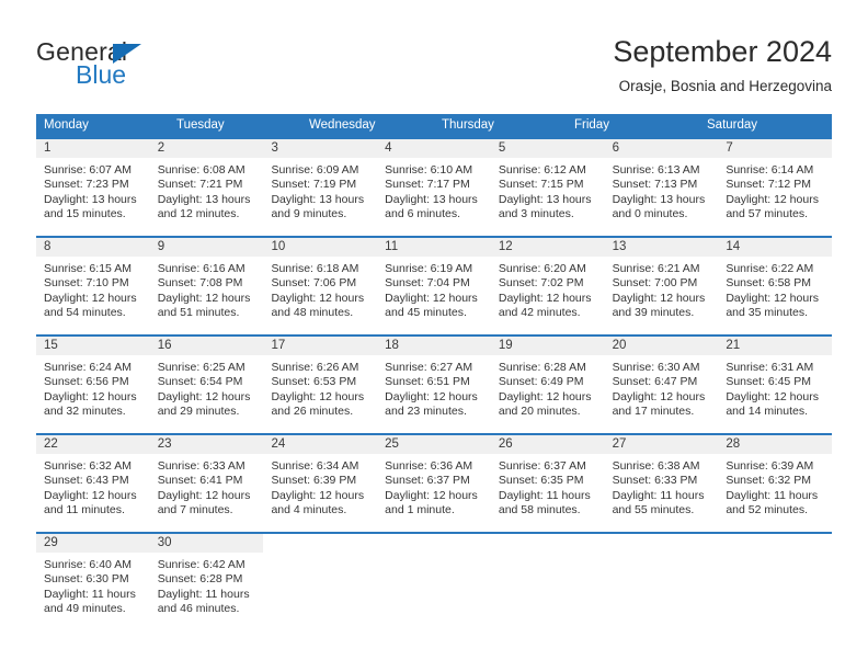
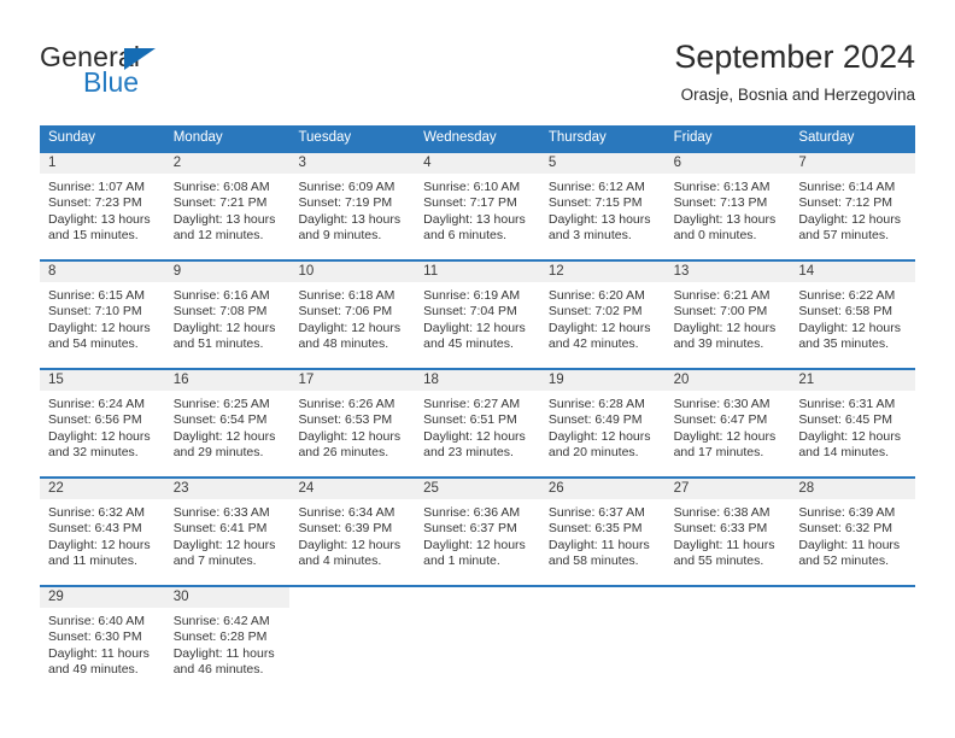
  General
  Blue
  September 2024
  Orasje, Bosnia and Herzegovina
+ Sunday
  Monday
  Tuesday
  Wednesday
  Thursday
  Friday
  Saturday
  1
- Sunrise: 6:07 AM
+ Sunrise: 1:07 AM
  Sunset: 7:23 PM
  Daylight: 13 hours
  and 15 minutes.
  2
  Sunrise: 6:08 AM
  Sunset: 7:21 PM
  Daylight: 13 hours
  and 12 minutes.
  3
  Sunrise: 6:09 AM
  Sunset: 7:19 PM
  Daylight: 13 hours
  and 9 minutes.
  4
  Sunrise: 6:10 AM
  Sunset: 7:17 PM
  Daylight: 13 hours
  and 6 minutes.
  5
  Sunrise: 6:12 AM
  Sunset: 7:15 PM
  Daylight: 13 hours
  and 3 minutes.
  6
  Sunrise: 6:13 AM
  Sunset: 7:13 PM
  Daylight: 13 hours
  and 0 minutes.
  7
  Sunrise: 6:14 AM
  Sunset: 7:12 PM
  Daylight: 12 hours
  and 57 minutes.
  8
  Sunrise: 6:15 AM
  Sunset: 7:10 PM
  Daylight: 12 hours
  and 54 minutes.
  9
  Sunrise: 6:16 AM
  Sunset: 7:08 PM
  Daylight: 12 hours
  and 51 minutes.
  10
  Sunrise: 6:18 AM
  Sunset: 7:06 PM
  Daylight: 12 hours
  and 48 minutes.
  11
  Sunrise: 6:19 AM
  Sunset: 7:04 PM
  Daylight: 12 hours
  and 45 minutes.
  12
  Sunrise: 6:20 AM
  Sunset: 7:02 PM
  Daylight: 12 hours
  and 42 minutes.
  13
  Sunrise: 6:21 AM
  Sunset: 7:00 PM
  Daylight: 12 hours
  and 39 minutes.
  14
  Sunrise: 6:22 AM
  Sunset: 6:58 PM
  Daylight: 12 hours
  and 35 minutes.
  15
  Sunrise: 6:24 AM
  Sunset: 6:56 PM
  Daylight: 12 hours
  and 32 minutes.
  16
  Sunrise: 6:25 AM
  Sunset: 6:54 PM
  Daylight: 12 hours
  and 29 minutes.
  17
  Sunrise: 6:26 AM
  Sunset: 6:53 PM
  Daylight: 12 hours
  and 26 minutes.
  18
  Sunrise: 6:27 AM
  Sunset: 6:51 PM
  Daylight: 12 hours
  and 23 minutes.
  19
  Sunrise: 6:28 AM
  Sunset: 6:49 PM
  Daylight: 12 hours
  and 20 minutes.
  20
  Sunrise: 6:30 AM
  Sunset: 6:47 PM
  Daylight: 12 hours
  and 17 minutes.
  21
  Sunrise: 6:31 AM
  Sunset: 6:45 PM
  Daylight: 12 hours
  and 14 minutes.
  22
  Sunrise: 6:32 AM
  Sunset: 6:43 PM
  Daylight: 12 hours
  and 11 minutes.
  23
  Sunrise: 6:33 AM
  Sunset: 6:41 PM
  Daylight: 12 hours
  and 7 minutes.
  24
  Sunrise: 6:34 AM
  Sunset: 6:39 PM
  Daylight: 12 hours
  and 4 minutes.
  25
  Sunrise: 6:36 AM
  Sunset: 6:37 PM
  Daylight: 12 hours
  and 1 minute.
  26
  Sunrise: 6:37 AM
  Sunset: 6:35 PM
  Daylight: 11 hours
  and 58 minutes.
  27
  Sunrise: 6:38 AM
  Sunset: 6:33 PM
  Daylight: 11 hours
  and 55 minutes.
  28
  Sunrise: 6:39 AM
  Sunset: 6:32 PM
  Daylight: 11 hours
  and 52 minutes.
  29
  Sunrise: 6:40 AM
  Sunset: 6:30 PM
  Daylight: 11 hours
  and 49 minutes.
  30
  Sunrise: 6:42 AM
  Sunset: 6:28 PM
  Daylight: 11 hours
  and 46 minutes.
